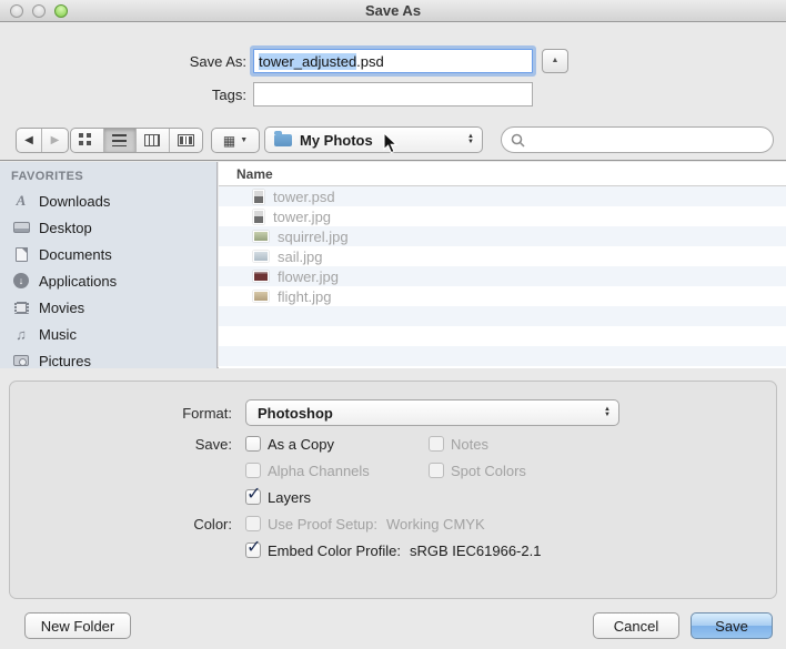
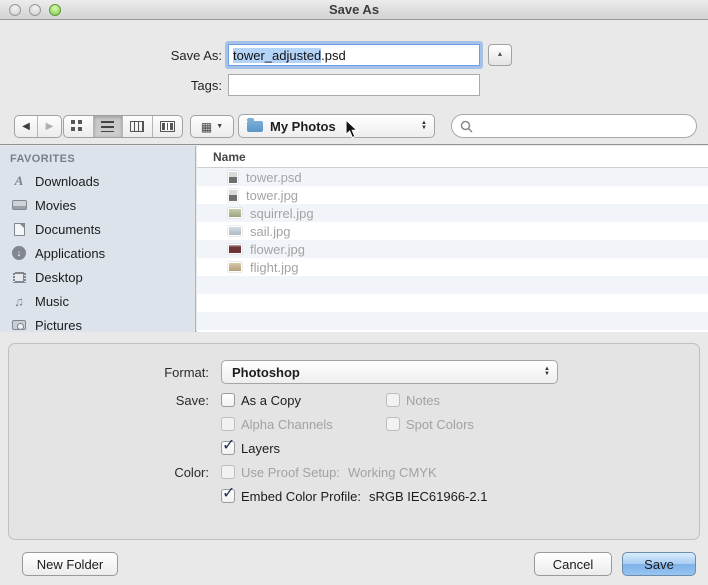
  Save As
  Save As:
  tower_adjusted
  .psd
  Tags:
  ◀
  ▶
  ▦
  My Photos
  FAVORITES
  A
  Downloads
- Desktop
+ Movies
  Documents
  ↓
  Applications
- Movies
+ Desktop
  ♫
  Music
  Pictures
  Name
  tower.psd
  tower.jpg
  squirrel.jpg
  sail.jpg
  flower.jpg
  flight.jpg
  Format:
  Photoshop
  Save:
  As a Copy
  Notes
  Alpha Channels
  Spot Colors
  ✓
  Layers
  Color:
  Use Proof Setup:
  Working CMYK
  ✓
  Embed Color Profile:
  sRGB IEC61966-2.1
  New Folder
  Cancel
  Save
